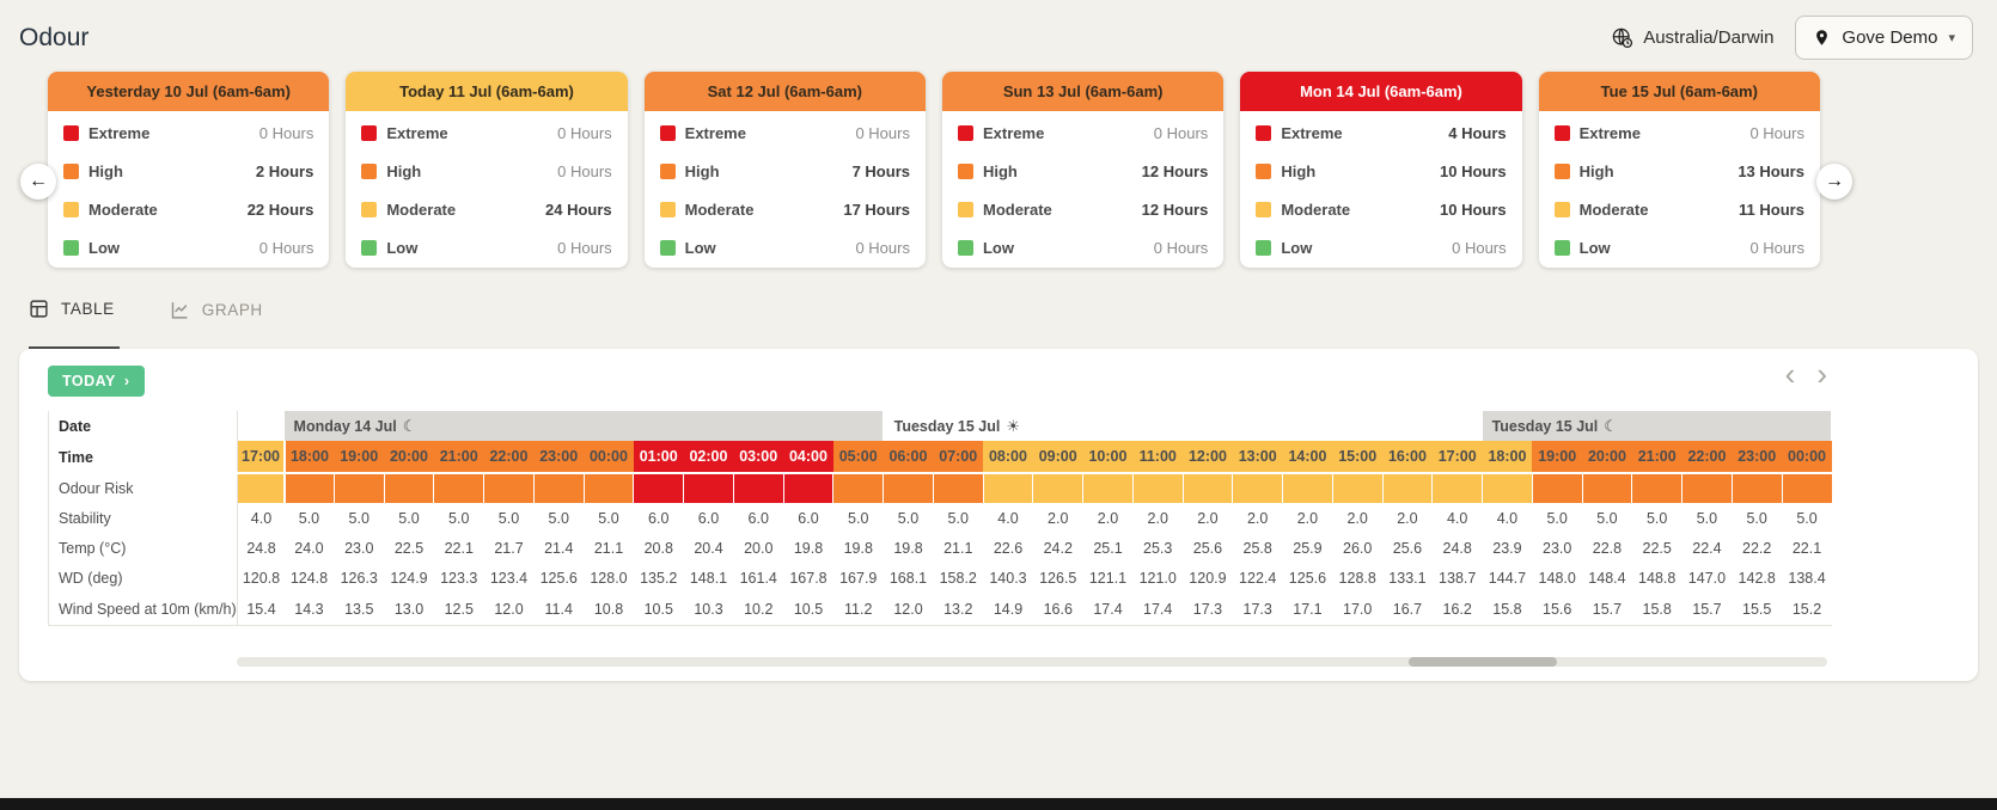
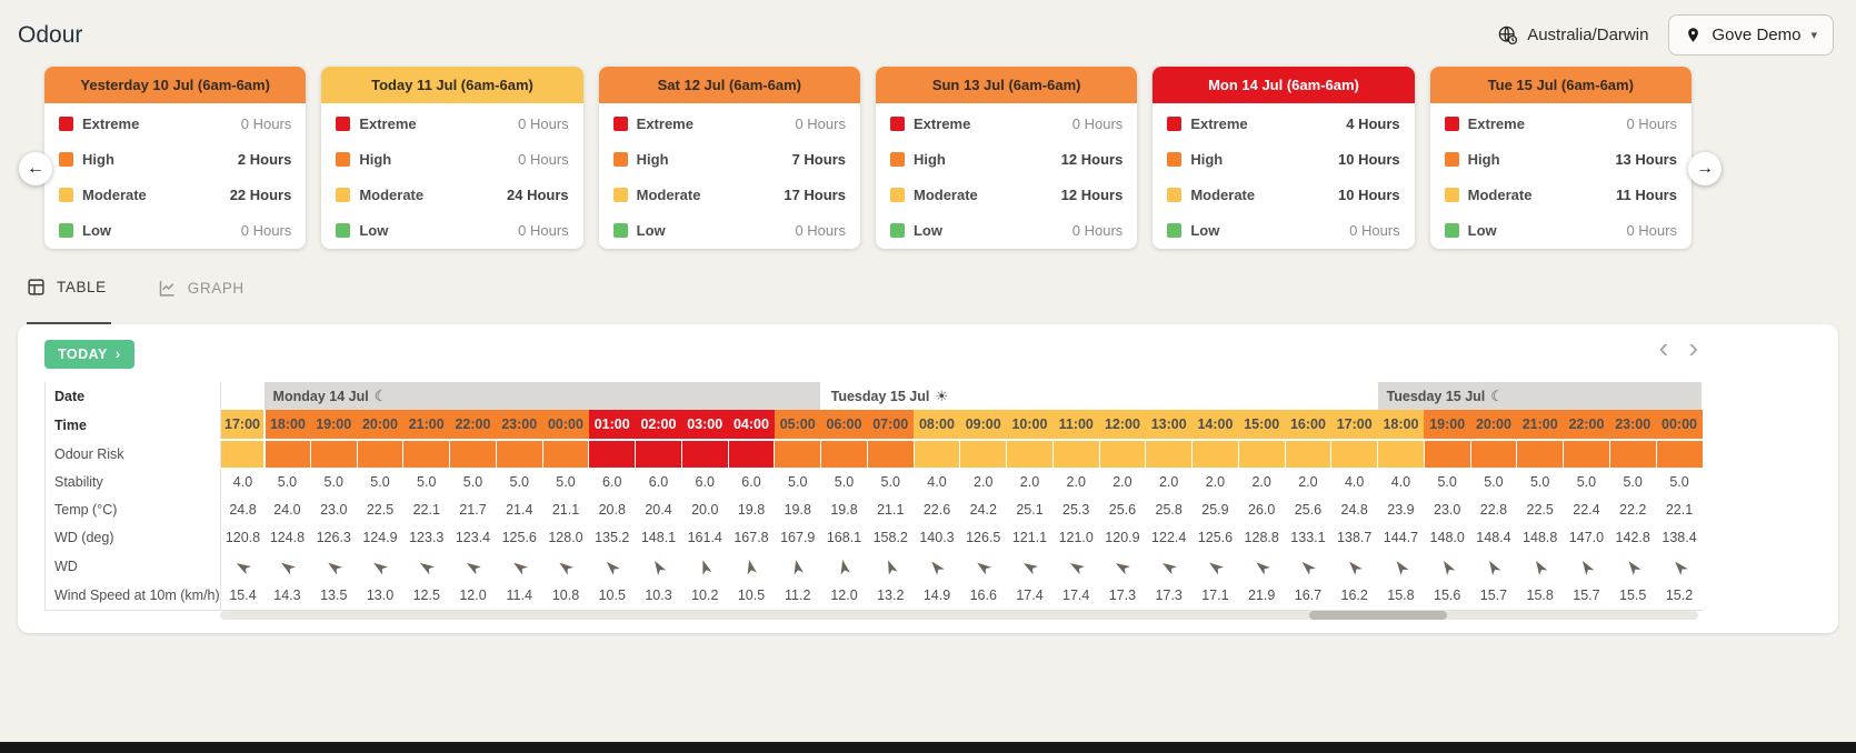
  Odour
  Australia/Darwin
  Gove Demo
  ▾
  Yesterday 10 Jul (6am-6am)
  Extreme
  0 Hours
  High
  2 Hours
  Moderate
  22 Hours
  Low
  0 Hours
  Today 11 Jul (6am-6am)
  Extreme
  0 Hours
  High
  0 Hours
  Moderate
  24 Hours
  Low
  0 Hours
  Sat 12 Jul (6am-6am)
  Extreme
  0 Hours
  High
  7 Hours
  Moderate
  17 Hours
  Low
  0 Hours
  Sun 13 Jul (6am-6am)
  Extreme
  0 Hours
  High
  12 Hours
  Moderate
  12 Hours
  Low
  0 Hours
  Mon 14 Jul (6am-6am)
  Extreme
  4 Hours
  High
  10 Hours
  Moderate
  10 Hours
  Low
  0 Hours
  Tue 15 Jul (6am-6am)
  Extreme
  0 Hours
  High
  13 Hours
  Moderate
  11 Hours
  Low
  0 Hours
  ←
  →
  TABLE
  GRAPH
  TODAY
  ›
  ‹
  ›
  Date		Monday 14 Jul ☾	Tuesday 15 Jul ☀	Tuesday 15 Jul ☾
  Time	17:00	18:00	19:00	20:00	21:00	22:00	23:00	00:00	01:00	02:00	03:00	04:00	05:00	06:00	07:00	08:00	09:00	10:00	11:00	12:00	13:00	14:00	15:00	16:00	17:00	18:00	19:00	20:00	21:00	22:00	23:00	00:00
  Odour Risk
  Stability	4.0	5.0	5.0	5.0	5.0	5.0	5.0	5.0	6.0	6.0	6.0	6.0	5.0	5.0	5.0	4.0	2.0	2.0	2.0	2.0	2.0	2.0	2.0	2.0	4.0	4.0	5.0	5.0	5.0	5.0	5.0	5.0
  Temp (°C)	24.8	24.0	23.0	22.5	22.1	21.7	21.4	21.1	20.8	20.4	20.0	19.8	19.8	19.8	21.1	22.6	24.2	25.1	25.3	25.6	25.8	25.9	26.0	25.6	24.8	23.9	23.0	22.8	22.5	22.4	22.2	22.1
  WD (deg)	120.8	124.8	126.3	124.9	123.3	123.4	125.6	128.0	135.2	148.1	161.4	167.8	167.9	168.1	158.2	140.3	126.5	121.1	121.0	120.9	122.4	125.6	128.8	133.1	138.7	144.7	148.0	148.4	148.8	147.0	142.8	138.4
+ WD
- Wind Speed at 10m (km/h)	15.4	14.3	13.5	13.0	12.5	12.0	11.4	10.8	10.5	10.3	10.2	10.5	11.2	12.0	13.2	14.9	16.6	17.4	17.4	17.3	17.3	17.1	17.0	16.7	16.2	15.8	15.6	15.7	15.8	15.7	15.5	15.2
+ Wind Speed at 10m (km/h)	15.4	14.3	13.5	13.0	12.5	12.0	11.4	10.8	10.5	10.3	10.2	10.5	11.2	12.0	13.2	14.9	16.6	17.4	17.4	17.3	17.3	17.1	21.9	16.7	16.2	15.8	15.6	15.7	15.8	15.7	15.5	15.2
